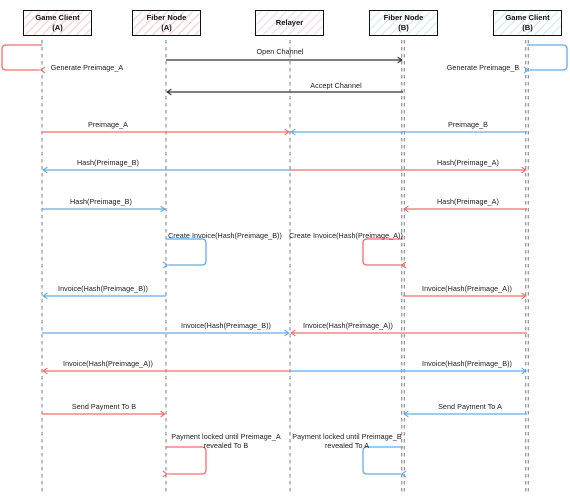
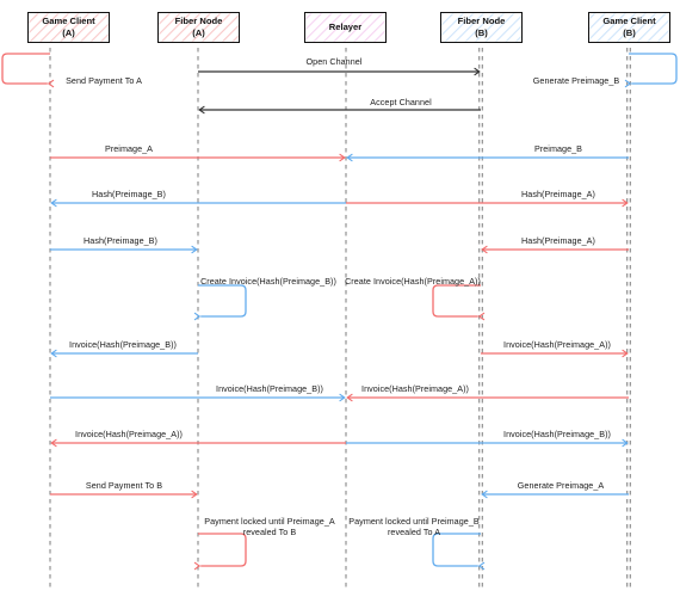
  Open Channel
- Generate Preimage_A
+ Send Payment To A
  Generate Preimage_B
  Accept Channel
  Preimage_A
  Preimage_B
  Hash(Preimage_B)
  Hash(Preimage_A)
  Hash(Preimage_B)
  Hash(Preimage_A)
  Create Invoice(Hash(Preimage_B))
  Create Invoice(Hash(Preimage_A))
  Invoice(Hash(Preimage_B))
  Invoice(Hash(Preimage_A))
  Invoice(Hash(Preimage_B))
  Invoice(Hash(Preimage_A))
  Invoice(Hash(Preimage_A))
  Invoice(Hash(Preimage_B))
  Send Payment To B
- Send Payment To A
+ Generate Preimage_A
  Payment locked until Preimage_A
  revealed To B
  Payment locked until Preimage_B
  revealed To A
  Game Client
  (A)
  Fiber Node
  (A)
  Relayer
  Fiber Node
  (B)
  Game Client
  (B)
